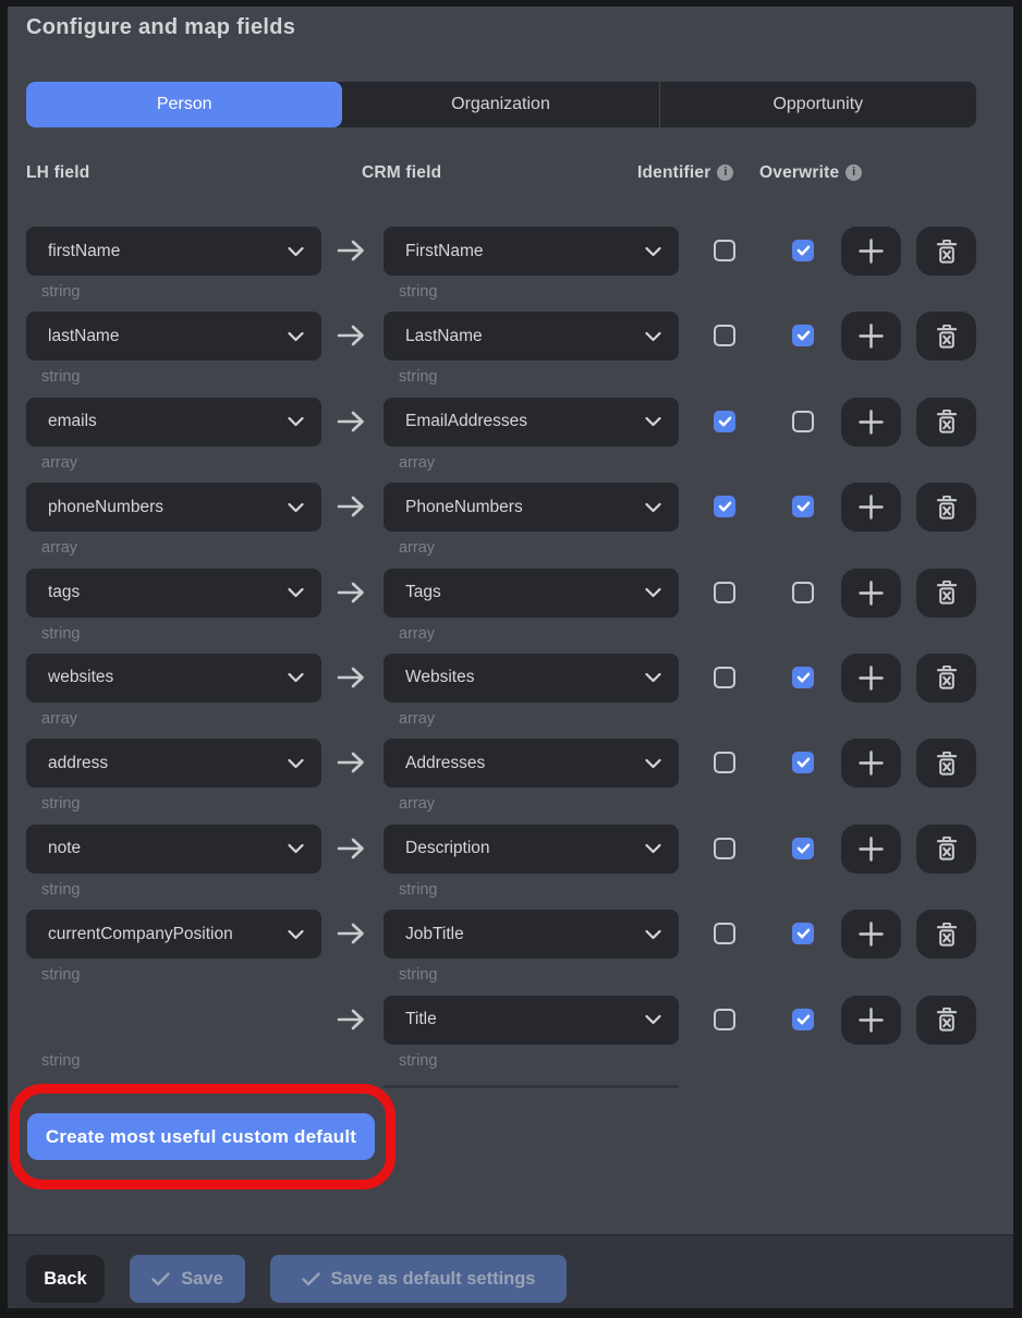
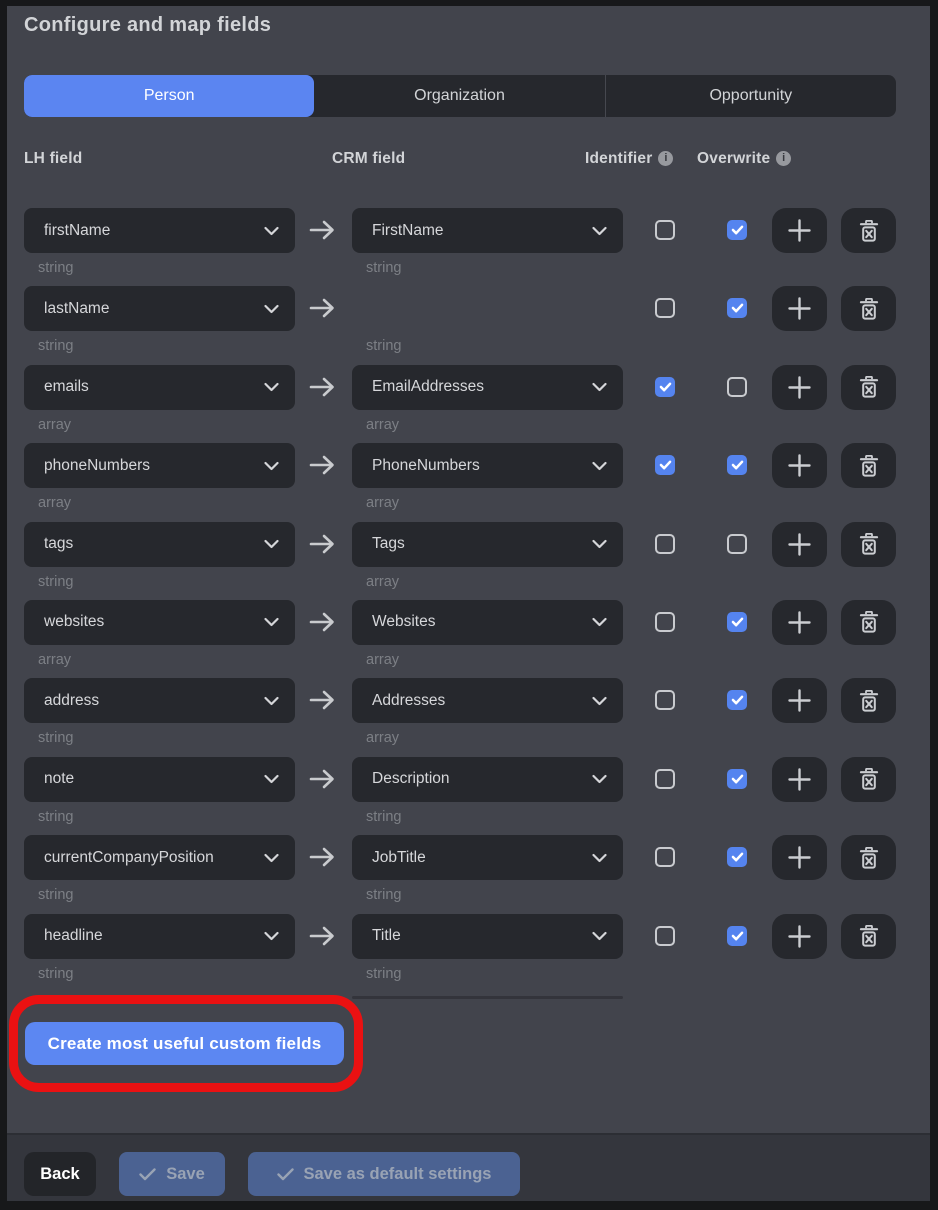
  Configure and map fields
  Person
  Organization
  Opportunity
  LH field
  CRM field
  Identifier
  Overwrite
  firstName
  string
  FirstName
  string
  lastName
  string
- LastName
  string
  emails
  array
  EmailAddresses
  array
  phoneNumbers
  array
  PhoneNumbers
  array
  tags
  string
  Tags
  array
  websites
  array
  Websites
  array
  address
  string
  Addresses
  array
  note
  string
  Description
  string
  currentCompanyPosition
  string
  JobTitle
  string
+ headline
  string
  Title
  string
- Create most useful custom default
+ Create most useful custom fields
  Back
  Save
  Save as default settings
